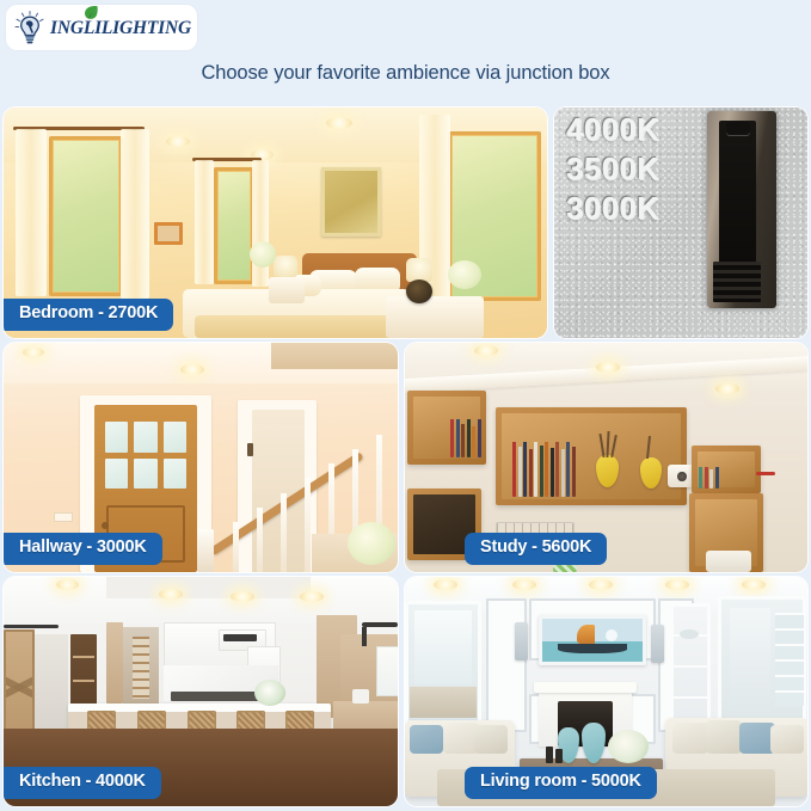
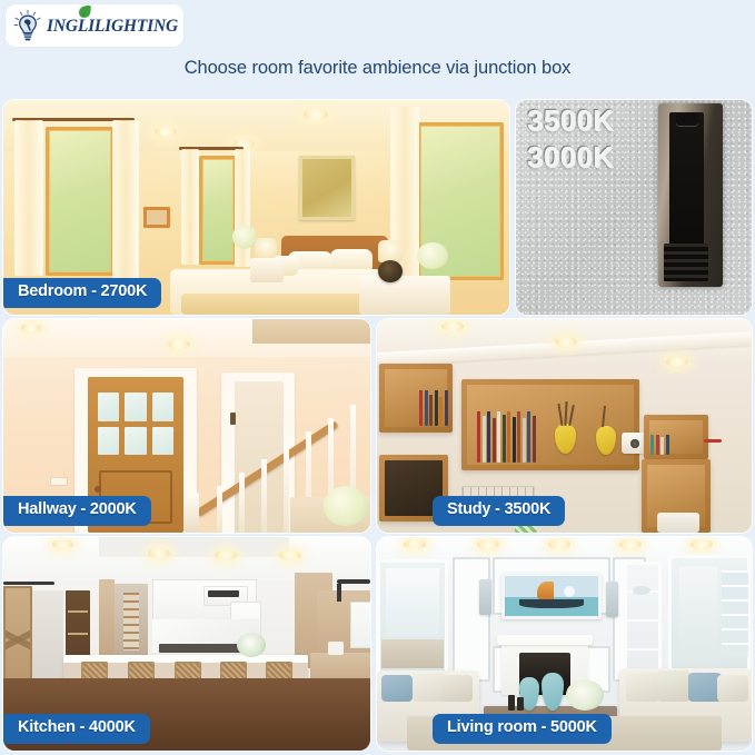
  INGLILIGHTING
- Choose your favorite ambience via junction box
+ Choose room favorite ambience via junction box
  Bedroom - 2700K
- 4000K
  3500K
  3000K
- Hallway - 3000K
+ Hallway - 2000K
- Study - 5600K
+ Study - 3500K
  Kitchen - 4000K
  Living room - 5000K
